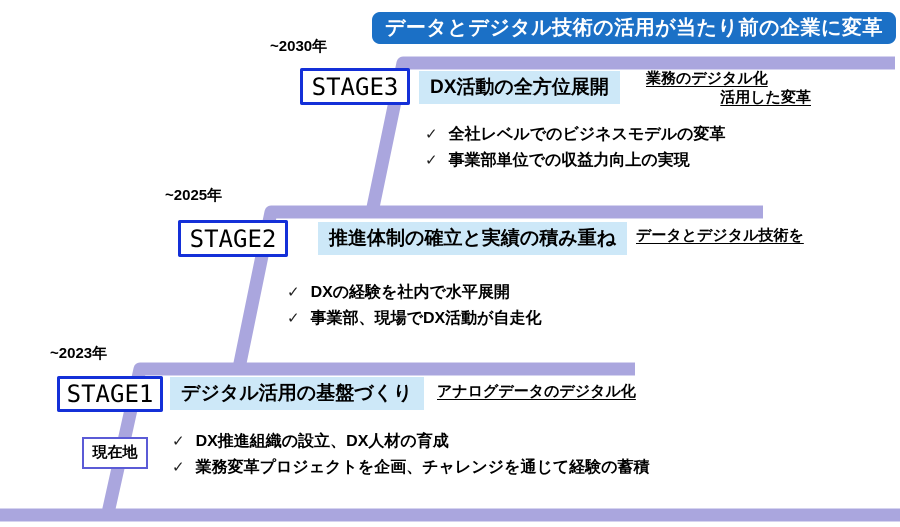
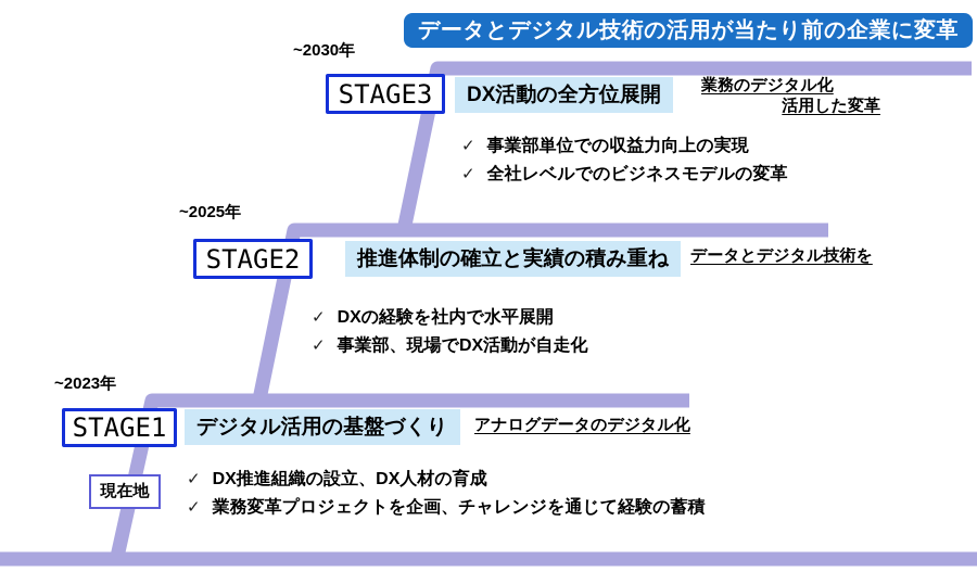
  データとデジタル技術の活用が当たり前の企業に変革
  ~2030年
  STAGE3
  DX活動の全方位展開
  業務のデジタル化
  活用した変革
  ✓
- 全社レベルでのビジネスモデルの変革
+ 事業部単位での収益力向上の実現
  ✓
- 事業部単位での収益力向上の実現
+ 全社レベルでのビジネスモデルの変革
  ~2025年
  STAGE2
  推進体制の確立と実績の積み重ね
  データとデジタル技術を
  ✓
  DXの経験を社内で水平展開
  ✓
  事業部、現場でDX活動が自走化
  ~2023年
  STAGE1
  デジタル活用の基盤づくり
  アナログデータのデジタル化
  現在地
  ✓
  DX推進組織の設立、DX人材の育成
  ✓
  業務変革プロジェクトを企画、チャレンジを通じて経験の蓄積
